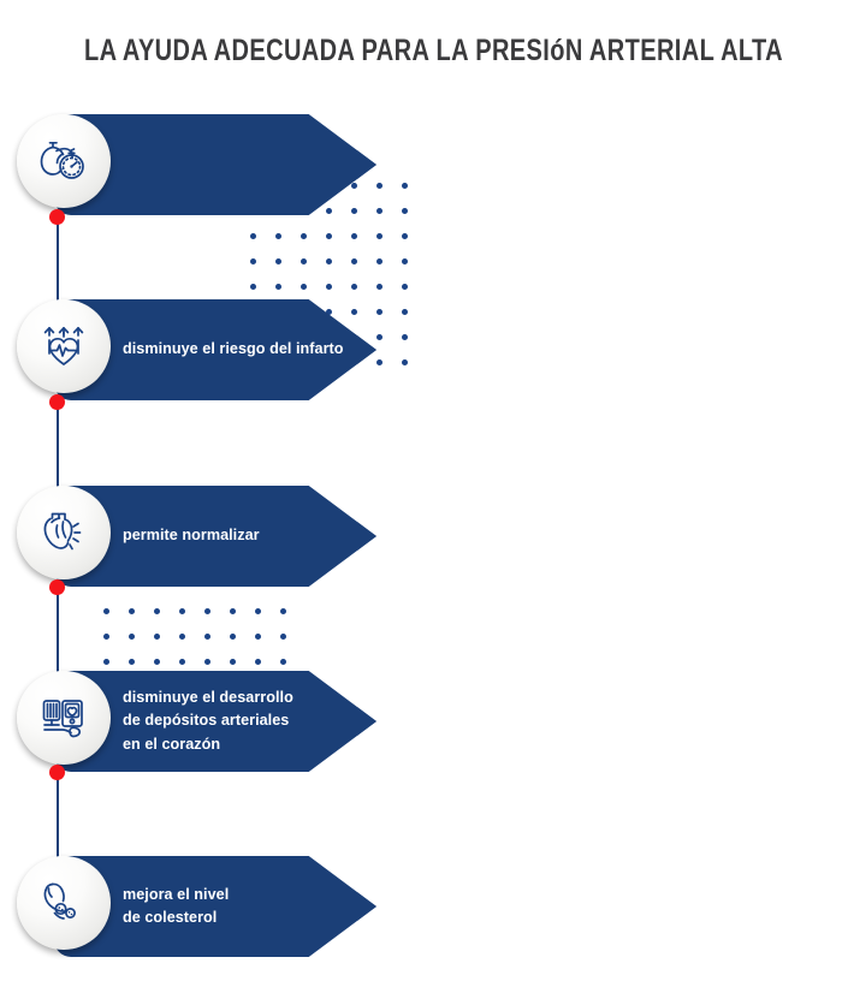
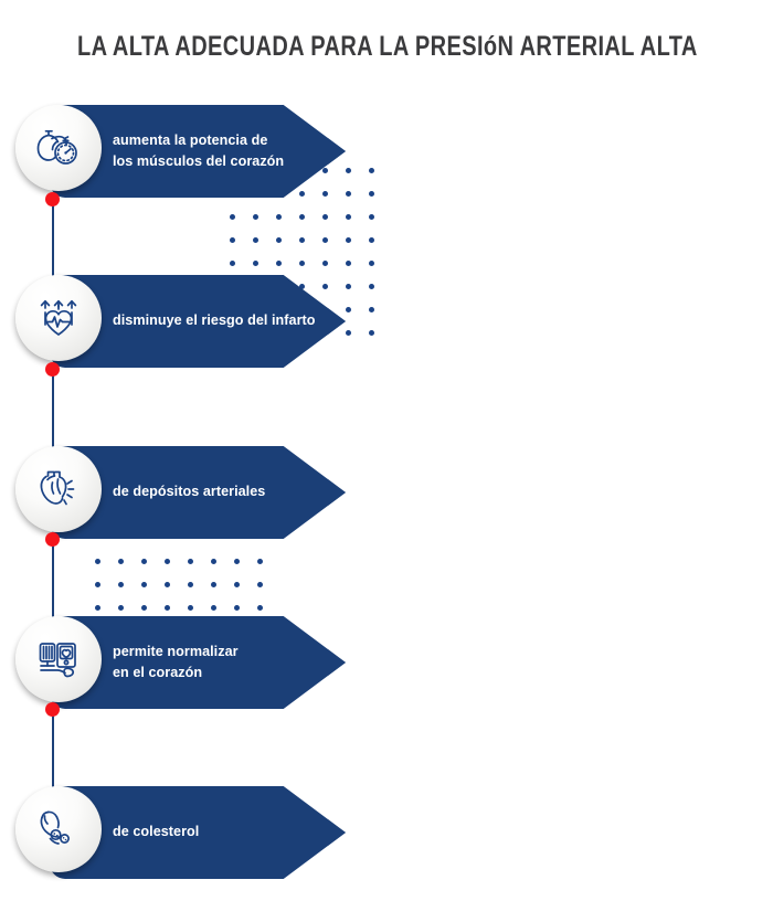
- LA AYUDA ADECUADA PARA LA PRESIóN ARTERIAL ALTA
+ LA ALTA ADECUADA PARA LA PRESIóN ARTERIAL ALTA
+ aumenta la potencia de
+ los músculos del corazón
  disminuye el riesgo del infarto
- permite normalizar
+ de depósitos arteriales
- disminuye el desarrollo
- de depósitos arteriales
+ permite normalizar
  en el corazón
- mejora el nivel
  de colesterol
